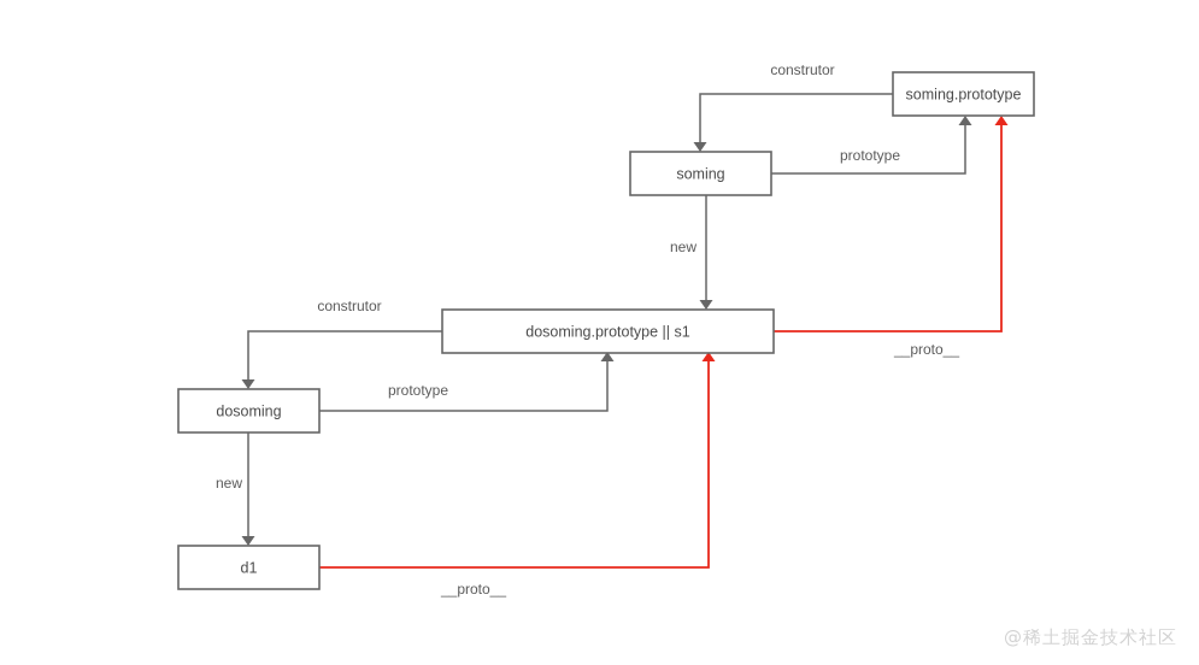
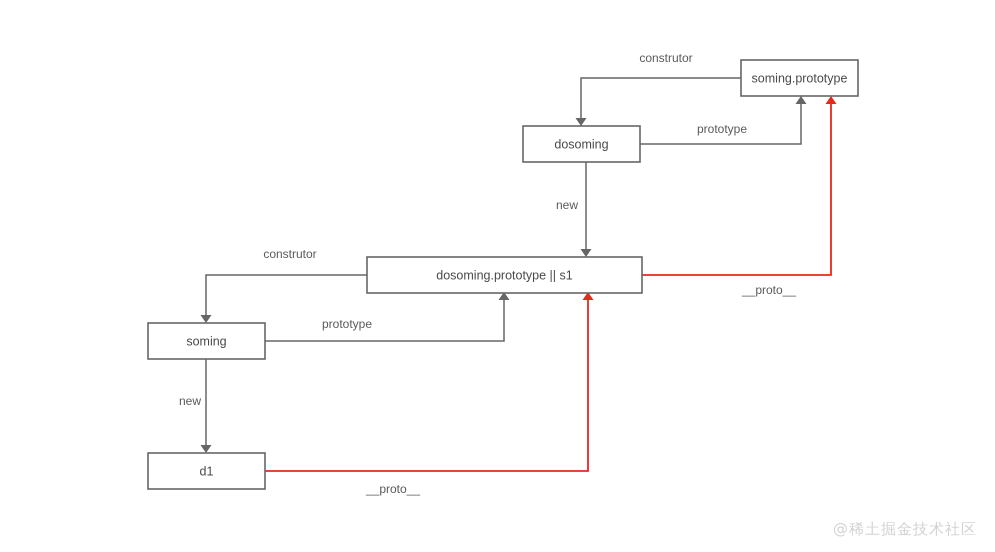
  soming.prototype
- soming
+ dosoming
  dosoming.prototype || s1
- dosoming
+ soming
  d1
  construtor
  prototype
  new
  construtor
  prototype
  new
  __proto__
  __proto__
  @稀土掘金技术社区
